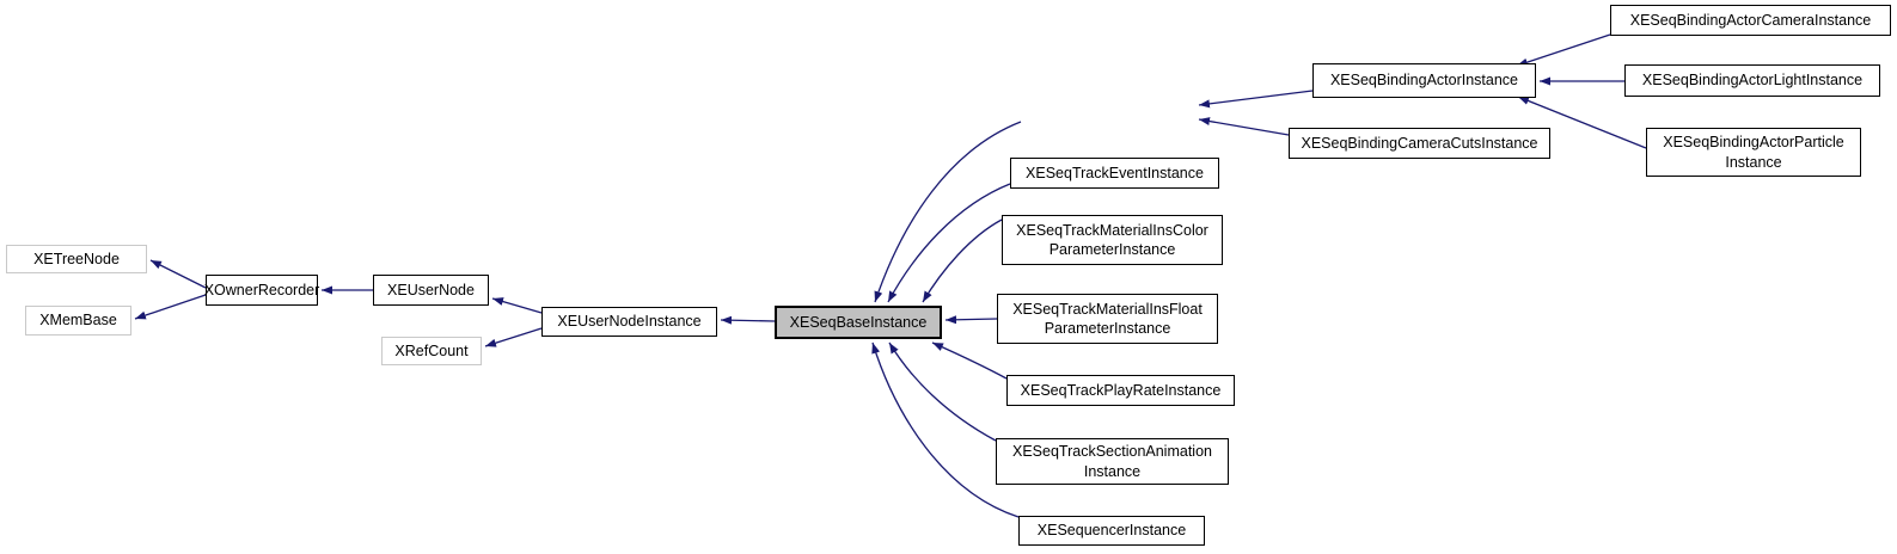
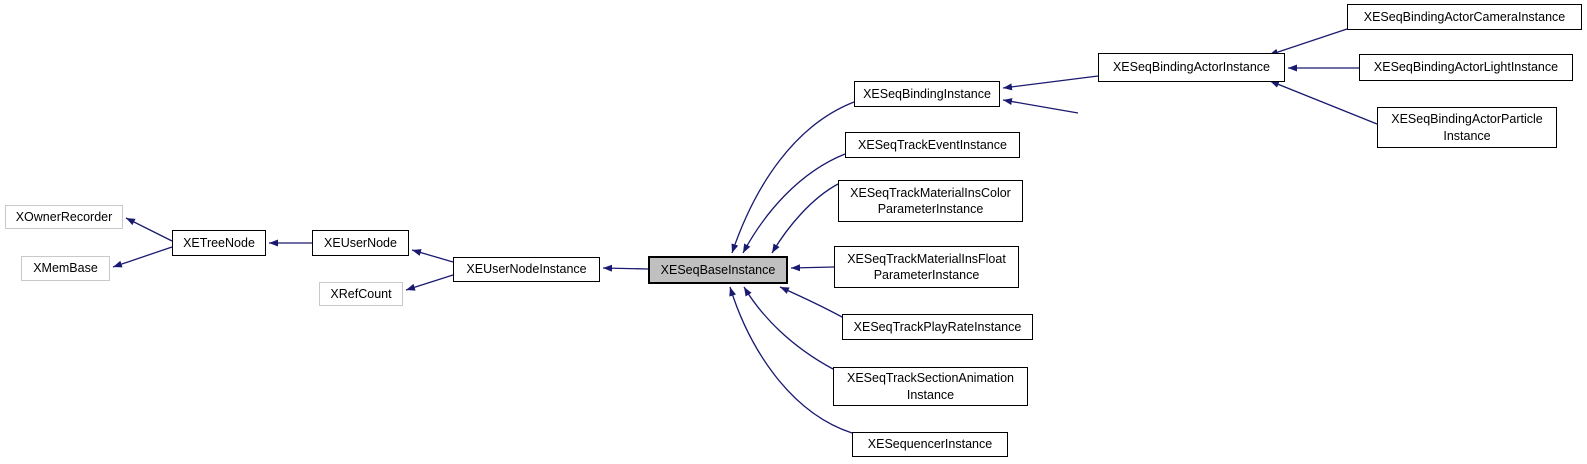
- XETreeNode
+ XOwnerRecorder
  XMemBase
- XOwnerRecorder
+ XETreeNode
  XEUserNode
  XRefCount
  XEUserNodeInstance
  XESeqBaseInstance
+ XESeqBindingInstance
  XESeqTrackEventInstance
  XESeqTrackMaterialInsColor
  ParameterInstance
  XESeqTrackMaterialInsFloat
  ParameterInstance
  XESeqTrackPlayRateInstance
  XESeqTrackSectionAnimation
  Instance
  XESequencerInstance
  XESeqBindingActorInstance
- XESeqBindingCameraCutsInstance
  XESeqBindingActorCameraInstance
  XESeqBindingActorLightInstance
  XESeqBindingActorParticle
  Instance
